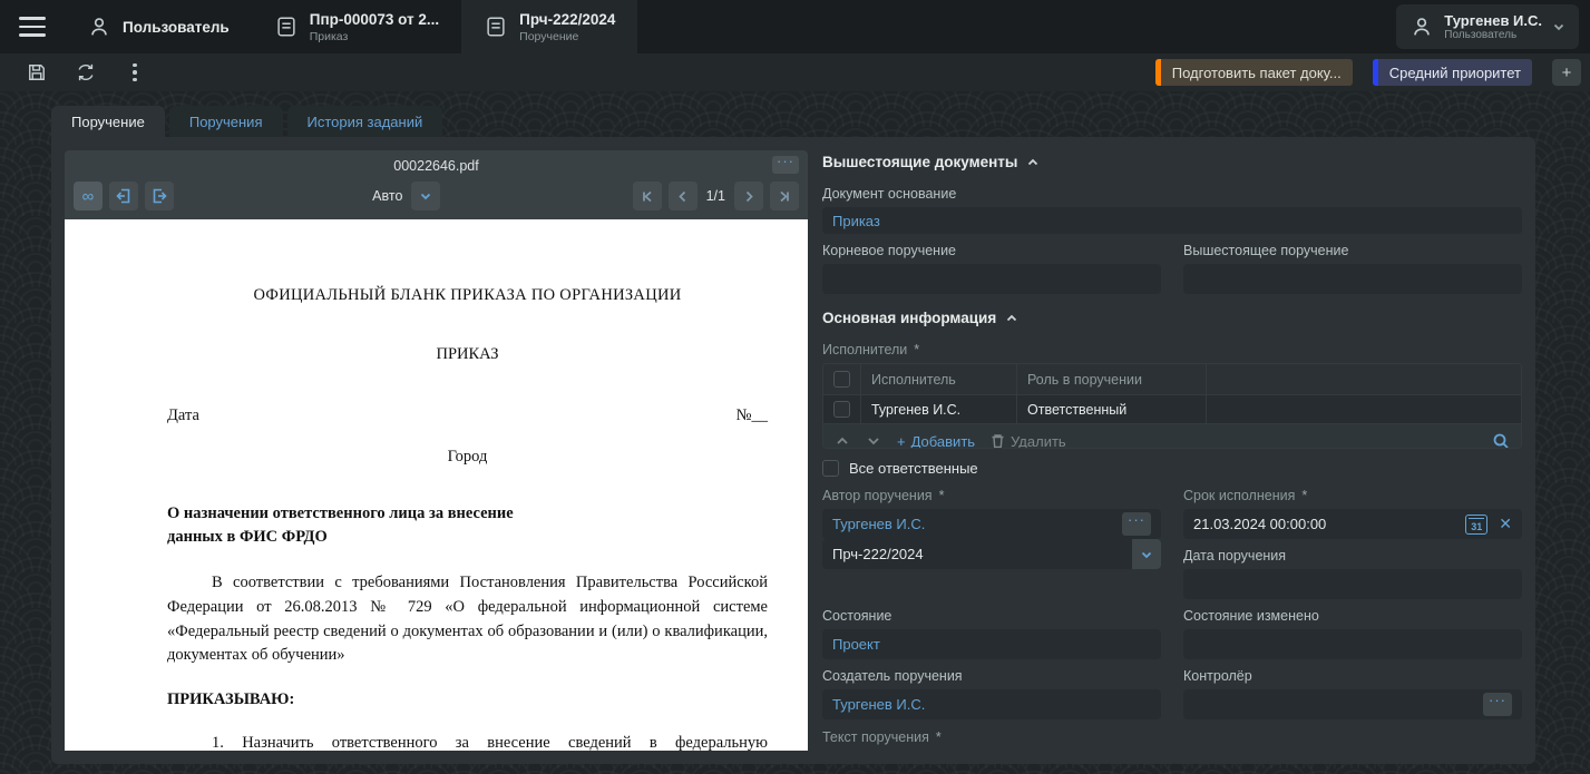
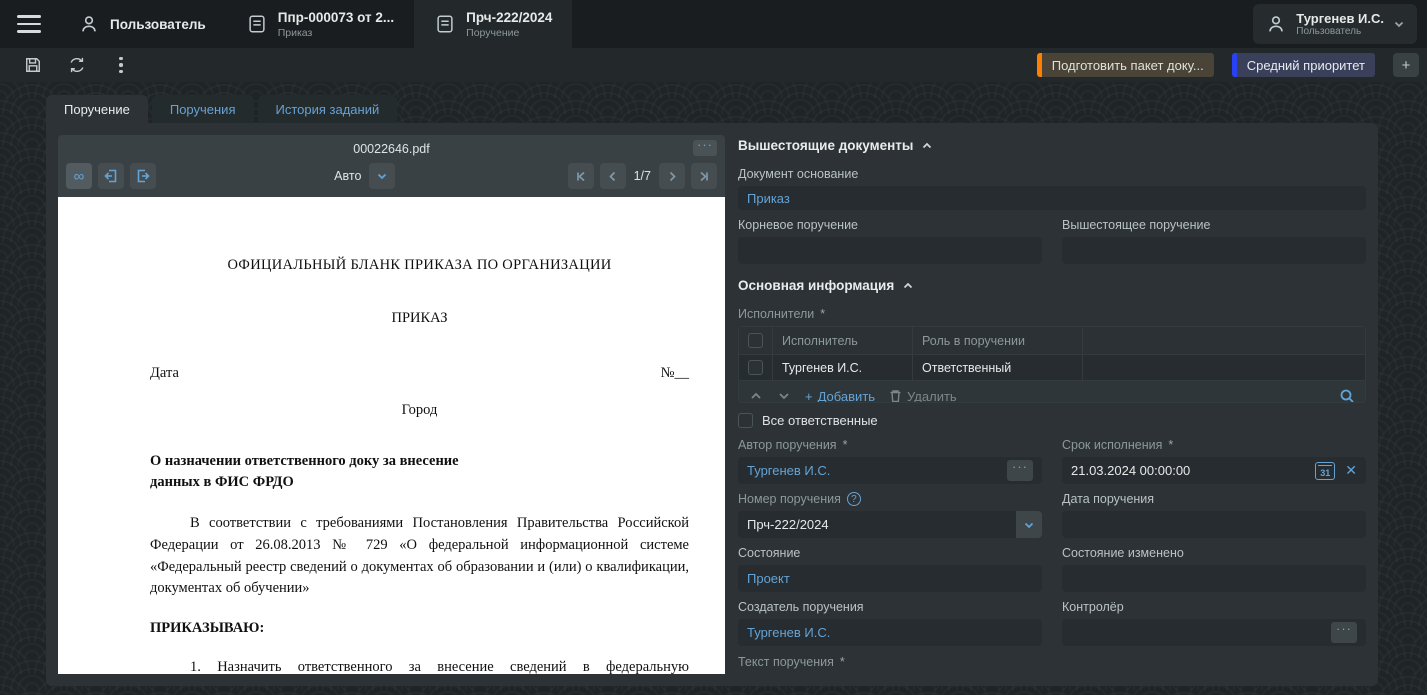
  Пользователь
  Ппр-000073 от 2...
  Приказ
  Прч-222/2024
  Поручение
  Тургенев И.С.
  Пользователь
  Подготовить пакет доку...
  Средний приоритет
  +
  Поручение
  Поручения
  История заданий
  00022646.pdf
  ···
  ∞
  Авто
- 1/1
+ 1/7
  ОФИЦИАЛЬНЫЙ БЛАНК ПРИКАЗА ПО ОРГАНИЗАЦИИ
  ПРИКАЗ
  Дата
  №__
  Город
- О назначении ответственного лица за внесение данных в ФИС ФРДО
+ О назначении ответственного доку за внесение данных в ФИС ФРДО
  В соответствии с требованиями Постановления Правительства Российской Федерации от 26.08.2013 № 729 «О федеральной информационной системе «Федеральный реестр сведений о документах об образовании и (или) о квалификации, документах об обучении»
  ПРИКАЗЫВАЮ:
  Вышестоящие документы
  Документ основание
  Приказ
  Корневое поручение
  Вышестоящее поручение
  Основная информация
  Исполнители
  *
  Исполнитель
  Роль в поручении
  Тургенев И.С.
  Ответственный
  +
  Добавить
  Удалить
  Все ответственные
  Автор поручения
  *
  Тургенев И.С.
  ···
  Срок исполнения
  *
  21.03.2024 00:00:00
  31
  ✕
+ Номер поручения
+ ?
  Прч-222/2024
  Дата поручения
  Состояние
  Проект
  Состояние изменено
  Создатель поручения
  Тургенев И.С.
  Контролёр
  ···
  Текст поручения
  *
